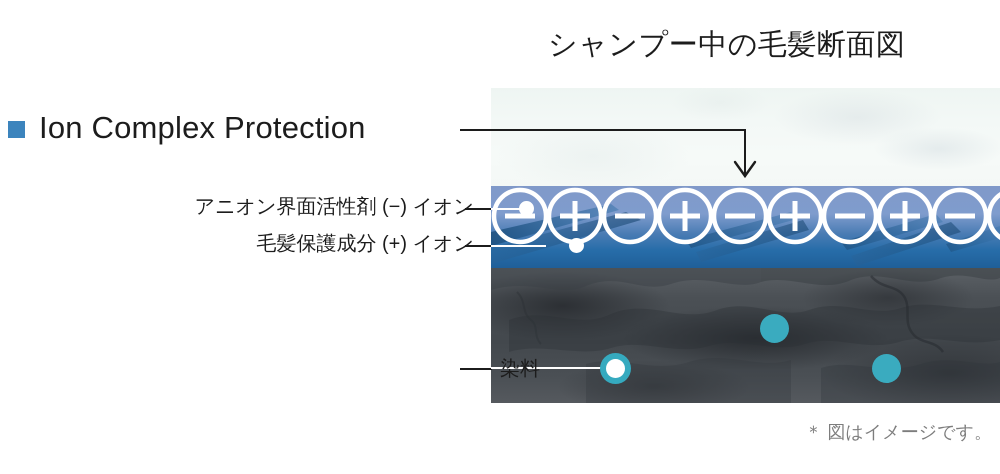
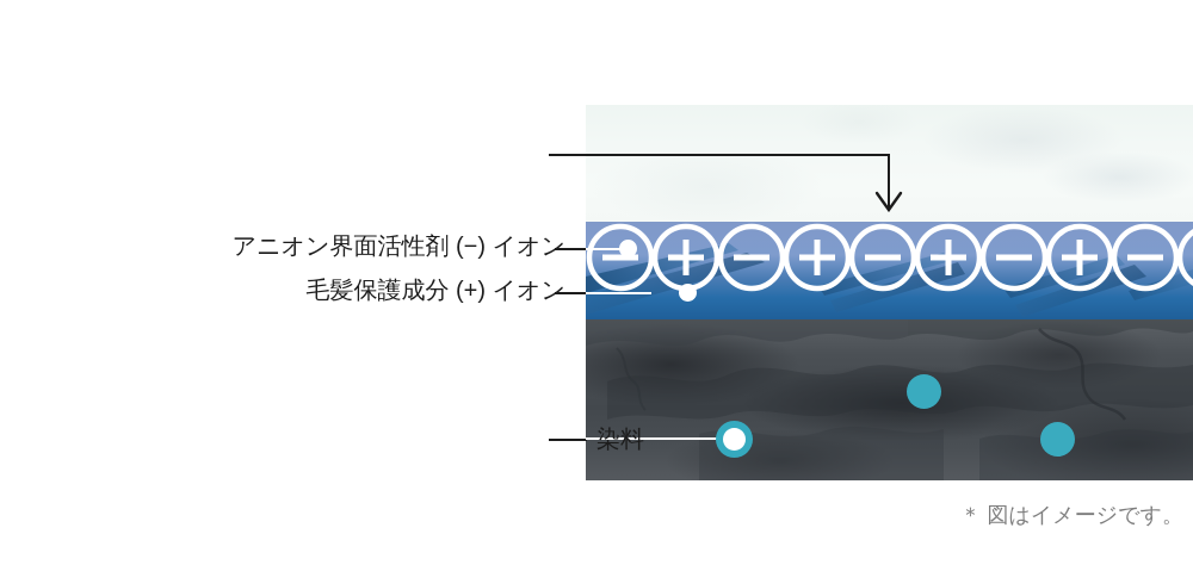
- シャンプー中の毛髪断面図
- Ion Complex Protection
  アニオン界面活性剤 (−) イオン
  毛髪保護成分 (+) イオン
  染料
  ＊ 図はイメージです。
